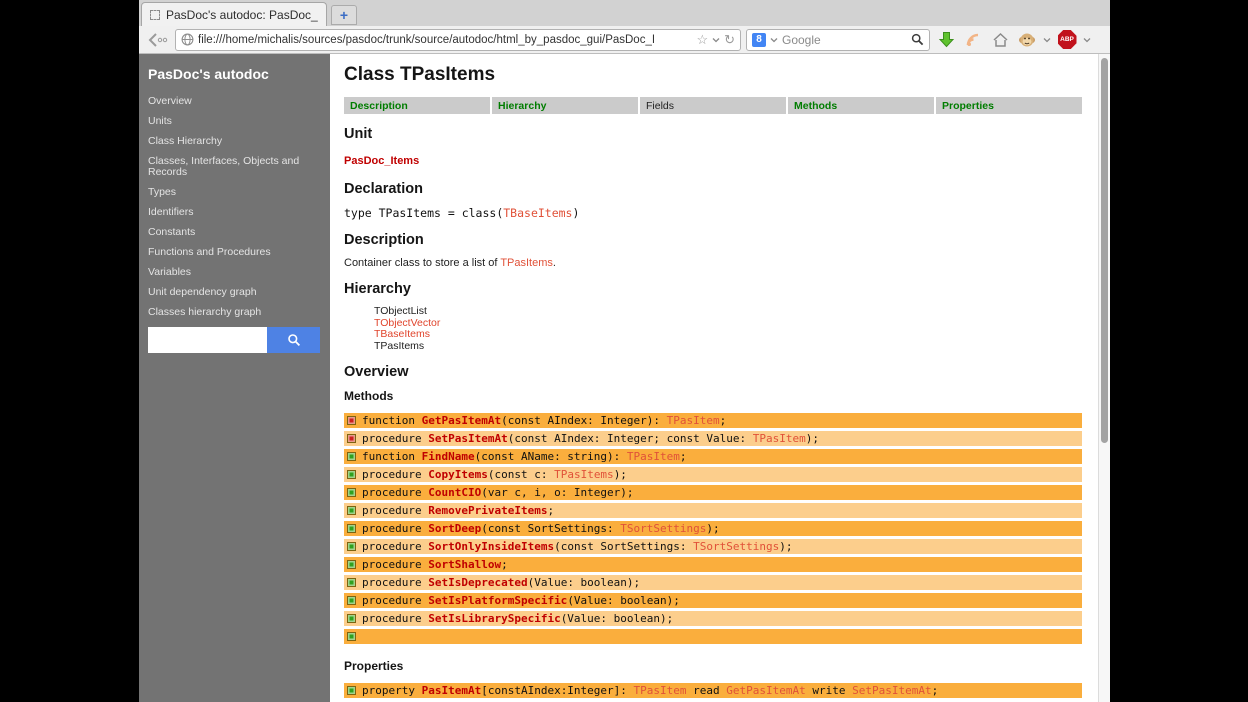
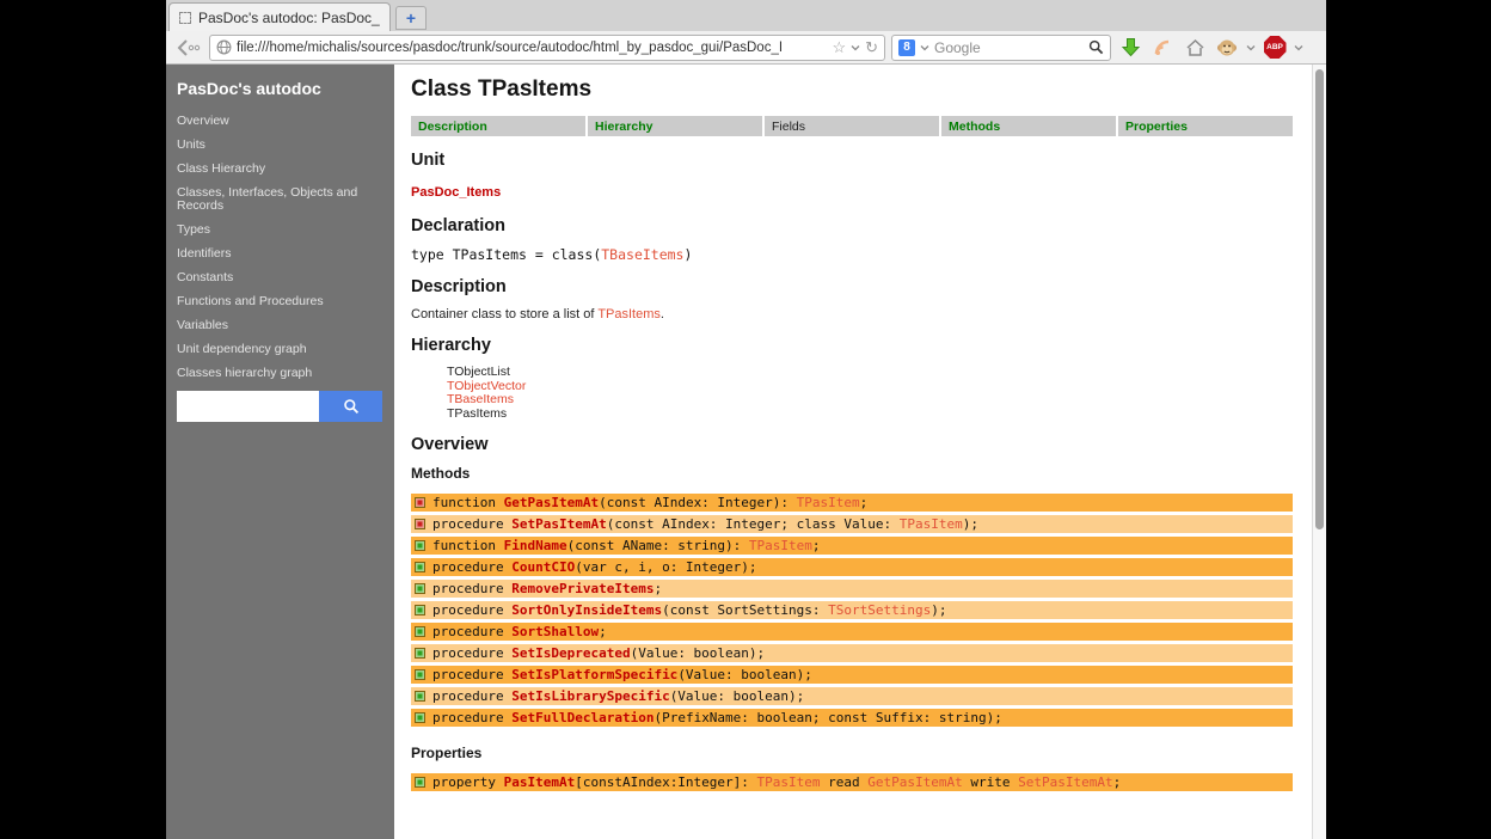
  PasDoc's autodoc: PasDoc_
  +
  file:///home/michalis/sources/pasdoc/trunk/source/autodoc/html_by_pasdoc_gui/PasDoc_I
  ☆
  ↻
  8
  Google
  PasDoc's autodoc
  Overview
  Units
  Class Hierarchy
  Classes, Interfaces, Objects and Records
  Types
  Identifiers
  Constants
  Functions and Procedures
  Variables
  Unit dependency graph
  Classes hierarchy graph
  Class TPasItems
  Description
  Hierarchy
  Fields
  Methods
  Properties
  Unit
  PasDoc_Items
  Declaration
  type TPasItems = class(TBaseItems)
  Description
  Container class to store a list of TPasItems.
  Hierarchy
  TObjectList
  TObjectVector
  TBaseItems
  TPasItems
  Overview
  Methods
  function GetPasItemAt(const AIndex: Integer): TPasItem;
- procedure SetPasItemAt(const AIndex: Integer; const Value: TPasItem);
+ procedure SetPasItemAt(const AIndex: Integer; class Value: TPasItem);
  function FindName(const AName: string): TPasItem;
- procedure CopyItems(const c: TPasItems);
  procedure CountCIO(var c, i, o: Integer);
  procedure RemovePrivateItems;
- procedure SortDeep(const SortSettings: TSortSettings);
  procedure SortOnlyInsideItems(const SortSettings: TSortSettings);
  procedure SortShallow;
  procedure SetIsDeprecated(Value: boolean);
  procedure SetIsPlatformSpecific(Value: boolean);
  procedure SetIsLibrarySpecific(Value: boolean);
+ procedure SetFullDeclaration(PrefixName: boolean; const Suffix: string);
  Properties
  property PasItemAt[constAIndex:Integer]: TPasItem read GetPasItemAt write SetPasItemAt;
